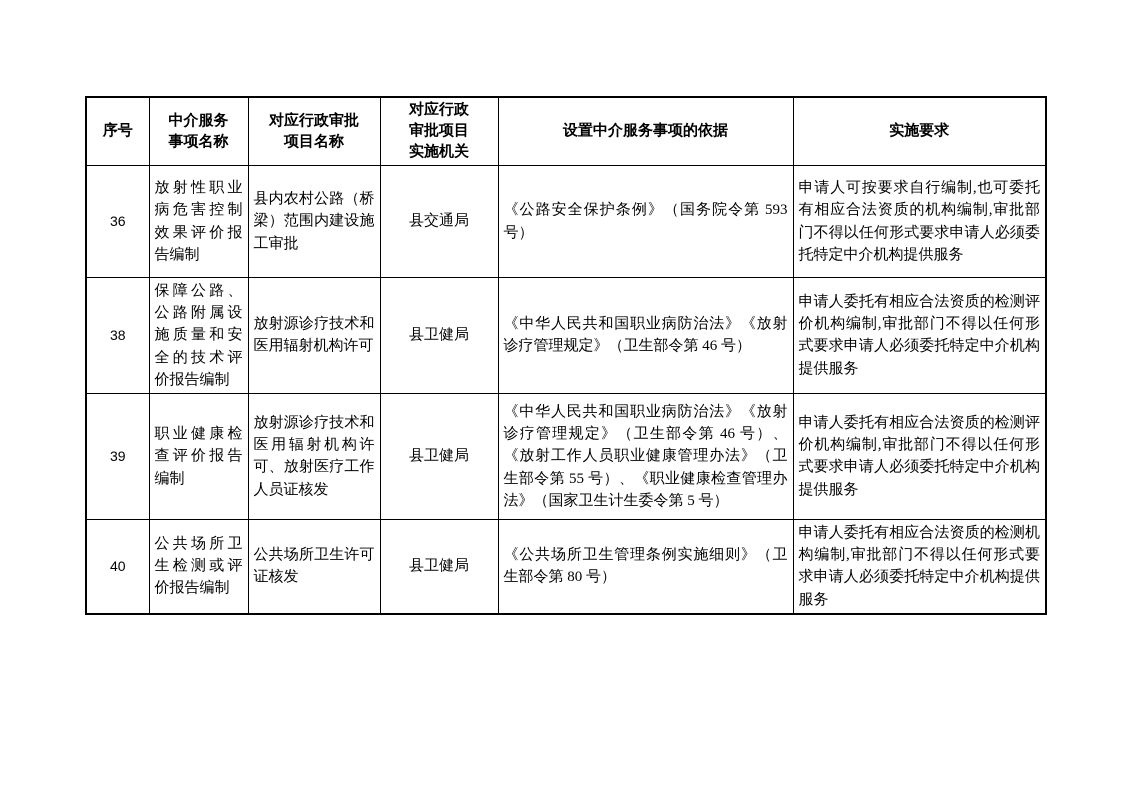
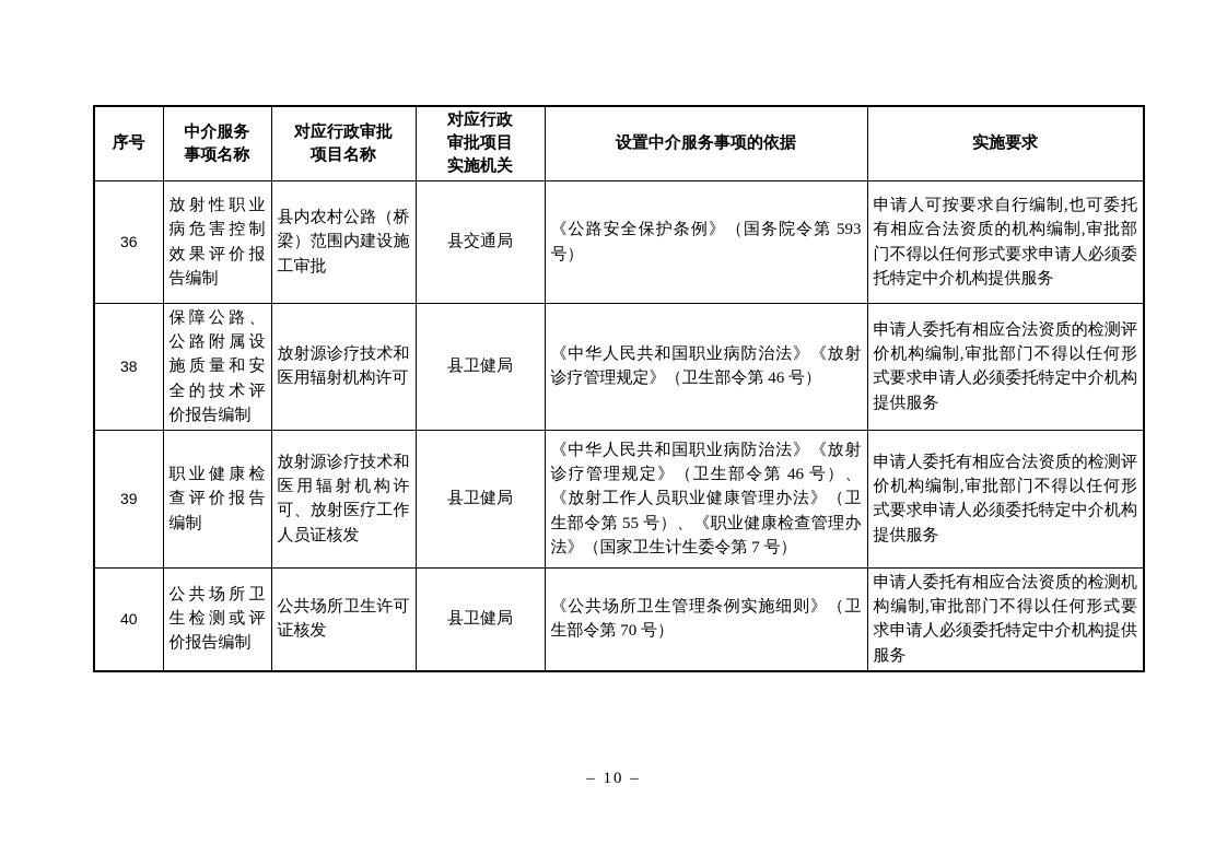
  序号	中介服务 事项名称	对应行政审批 项目名称	对应行政 审批项目 实施机关	设置中介服务事项的依据	实施要求
  36	放射性职业病危害控制效果评价报告编制	县内农村公路（桥梁）范围内建设施工审批	县交通局	《公路安全保护条例》（国务院令第 593 号）	申请人可按要求自行编制,也可委托有相应合法资质的机构编制,审批部门不得以任何形式要求申请人必须委托特定中介机构提供服务
  38	保障公路、公路附属设施质量和安全的技术评价报告编制	放射源诊疗技术和医用辐射机构许可	县卫健局	《中华人民共和国职业病防治法》《放射诊疗管理规定》（卫生部令第 46 号）	申请人委托有相应合法资质的检测评价机构编制,审批部门不得以任何形式要求申请人必须委托特定中介机构提供服务
- 39	职业健康检查评价报告编制	放射源诊疗技术和医用辐射机构许可、放射医疗工作人员证核发	县卫健局	《中华人民共和国职业病防治法》《放射诊疗管理规定》（卫生部令第 46 号）、《放射工作人员职业健康管理办法》（卫生部令第 55 号）、《职业健康检查管理办法》（国家卫生计生委令第 5 号）	申请人委托有相应合法资质的检测评价机构编制,审批部门不得以任何形式要求申请人必须委托特定中介机构提供服务
+ 39	职业健康检查评价报告编制	放射源诊疗技术和医用辐射机构许可、放射医疗工作人员证核发	县卫健局	《中华人民共和国职业病防治法》《放射诊疗管理规定》（卫生部令第 46 号）、《放射工作人员职业健康管理办法》（卫生部令第 55 号）、《职业健康检查管理办法》（国家卫生计生委令第 7 号）	申请人委托有相应合法资质的检测评价机构编制,审批部门不得以任何形式要求申请人必须委托特定中介机构提供服务
- 40	公共场所卫生检测或评价报告编制	公共场所卫生许可证核发	县卫健局	《公共场所卫生管理条例实施细则》（卫生部令第 80 号）	申请人委托有相应合法资质的检测机构编制,审批部门不得以任何形式要求申请人必须委托特定中介机构提供服务
+ 40	公共场所卫生检测或评价报告编制	公共场所卫生许可证核发	县卫健局	《公共场所卫生管理条例实施细则》（卫生部令第 70 号）	申请人委托有相应合法资质的检测机构编制,审批部门不得以任何形式要求申请人必须委托特定中介机构提供服务
+ – 10 –
